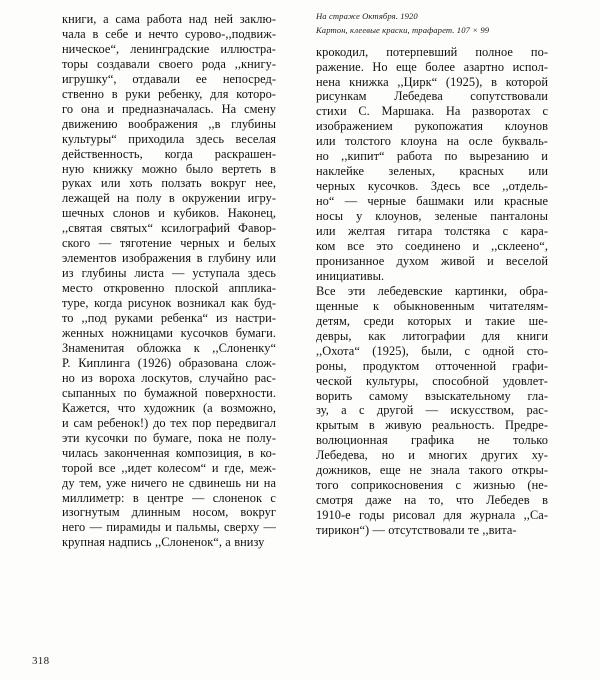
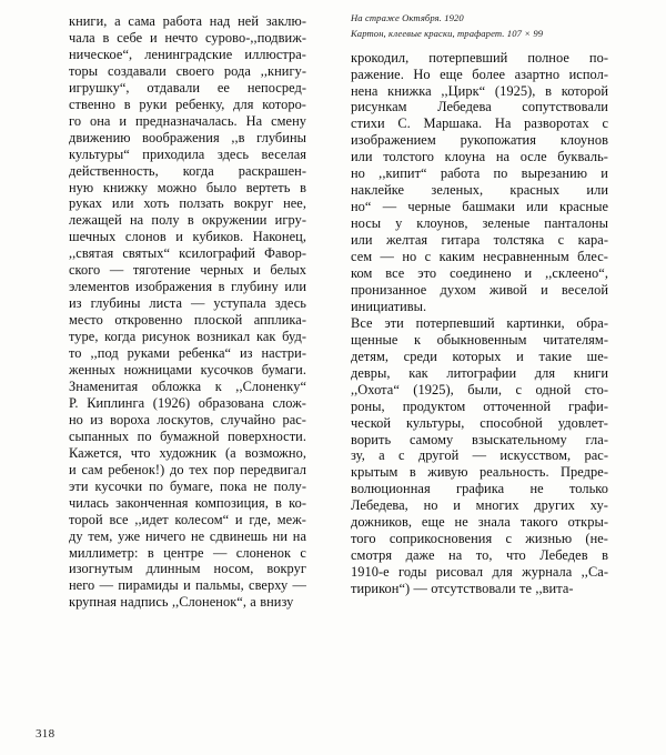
  книги, а сама работа над ней заклю-
  чала в себе и нечто сурово-,,подвиж-
  ническое“, ленинградские иллюстра-
  торы создавали своего рода ,,книгу-
  игрушку“, отдавали ее непосред-
  ственно в руки ребенку, для которо-
  го она и предназначалась. На смену
  движению воображения ,,в глубины
  культуры“ приходила здесь веселая
  действенность, когда раскрашен-
  ную книжку можно было вертеть в
  руках или хоть ползать вокруг нее,
  лежащей на полу в окружении игру-
  шечных слонов и кубиков. Наконец,
  ,,святая святых“ ксилографий Фавор-
  ского — тяготение черных и белых
  элементов изображения в глубину или
  из глубины листа — уступала здесь
  место откровенно плоской апплика-
  туре, когда рисунок возникал как буд-
  то ,,под руками ребенка“ из настри-
  женных ножницами кусочков бумаги.
  Знаменитая обложка к ,,Слоненку“
  Р. Киплинга (1926) образована слож-
  но из вороха лоскутов, случайно рас-
  сыпанных по бумажной поверхности.
  Кажется, что художник (а возможно,
  и сам ребенок!) до тех пор передвигал
  эти кусочки по бумаге, пока не полу-
  чилась законченная композиция, в ко-
  торой все ,,идет колесом“ и где, меж-
  ду тем, уже ничего не сдвинешь ни на
  миллиметр: в центре — слоненок с
  изогнутым длинным носом, вокруг
  него — пирамиды и пальмы, сверху —
  крупная надпись ,,Слоненок“, а внизу
  На страже Октября. 1920
  Картон, клеевые краски, трафарет. 107 × 99
  крокодил, потерпевший полное по-
  ражение. Но еще более азартно испол-
  нена книжка ,,Цирк“ (1925), в которой
  рисункам Лебедева сопутствовали
  стихи С. Маршака. На разворотах с
  изображением рукопожатия клоунов
  или толстого клоуна на осле букваль-
  но ,,кипит“ работа по вырезанию и
  наклейке зеленых, красных или
- черных кусочков. Здесь все ,,отдель-
  но“ — черные башмаки или красные
  носы у клоунов, зеленые панталоны
  или желтая гитара толстяка с кара-
+ сем — но с каким несравненным блес-
  ком все это соединено и ,,склеено“,
  пронизанное духом живой и веселой
  инициативы.
- Все эти лебедевские картинки, обра-
+ Все эти потерпевший картинки, обра-
  щенные к обыкновенным читателям-
  детям, среди которых и такие ше-
  девры, как литографии для книги
  ,,Охота“ (1925), были, с одной сто-
  роны, продуктом отточенной графи-
  ческой культуры, способной удовлет-
  ворить самому взыскательному гла-
  зу, а с другой — искусством, рас-
  крытым в живую реальность. Предре-
  волюционная графика не только
  Лебедева, но и многих других ху-
  дожников, еще не знала такого откры-
  того соприкосновения с жизнью (не-
  смотря даже на то, что Лебедев в
  1910-е годы рисовал для журнала ,,Са-
  тирикон“) — отсутствовали те ,,вита-
  318
